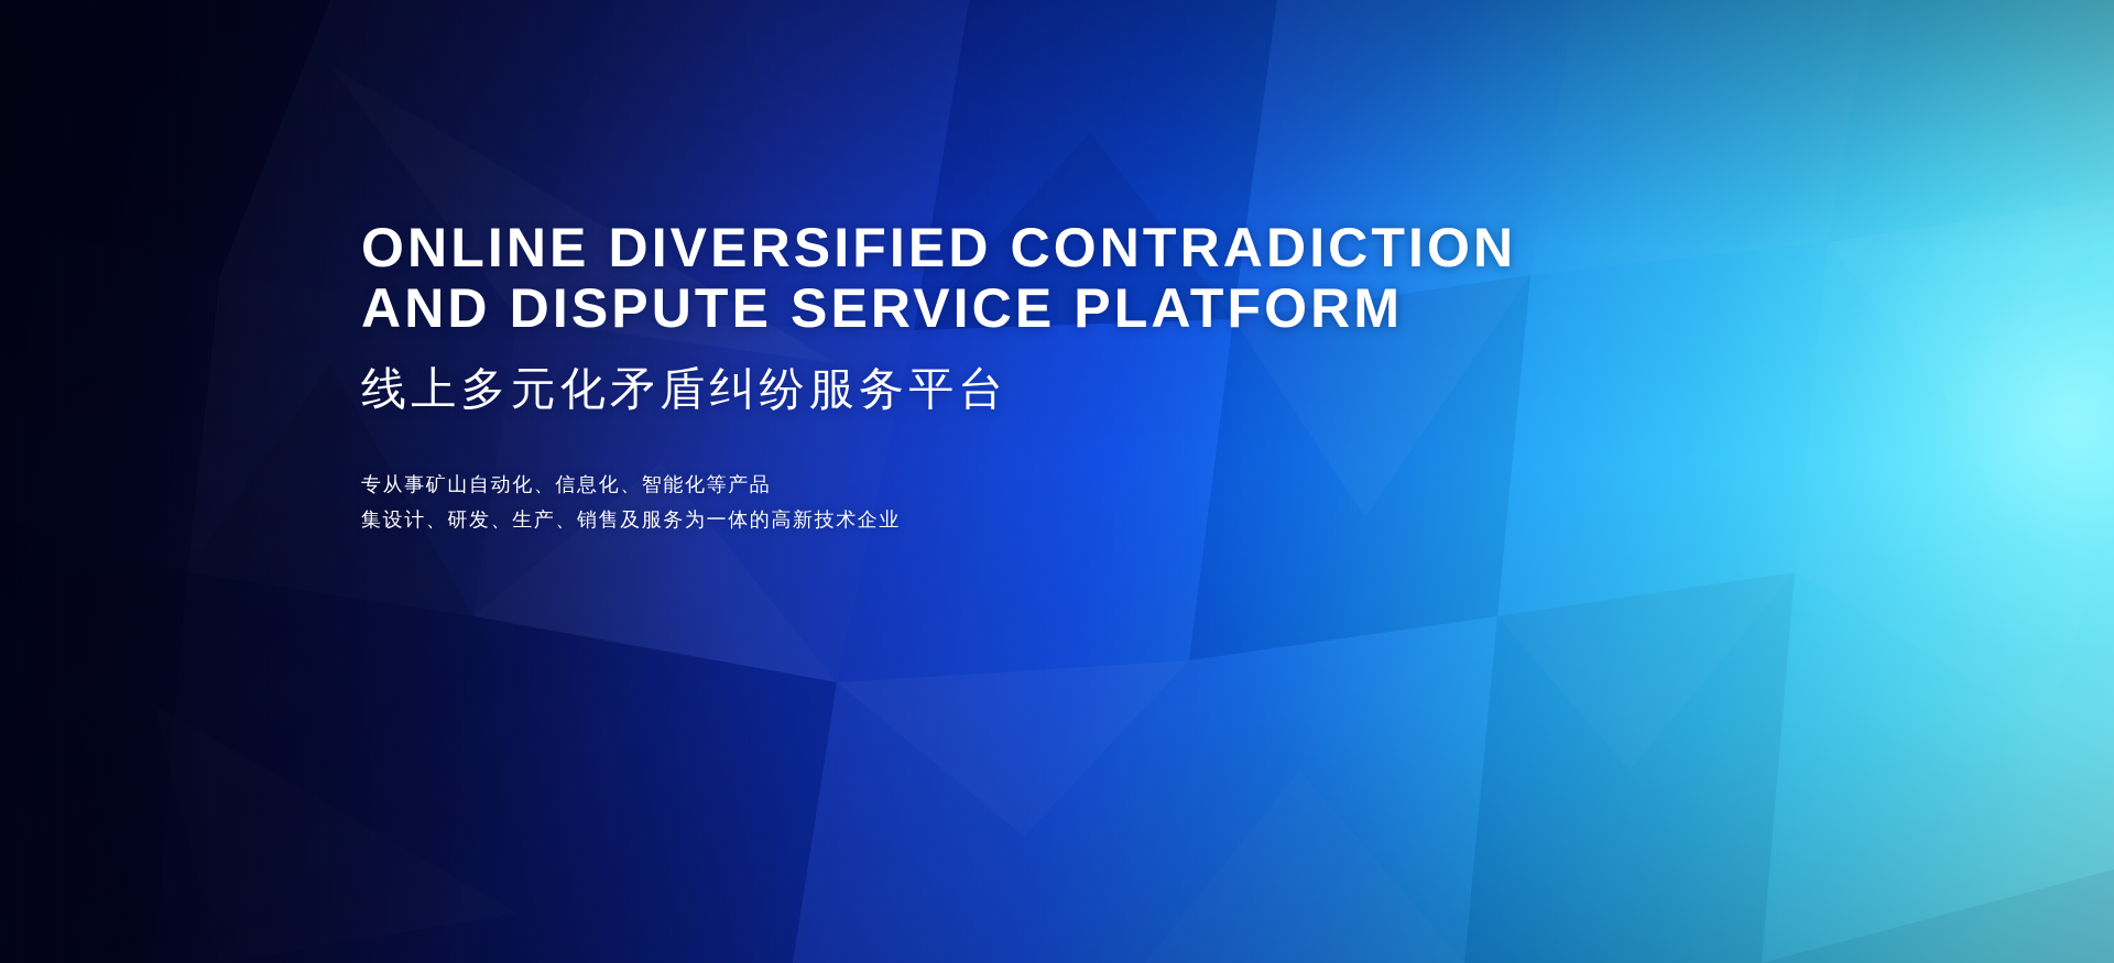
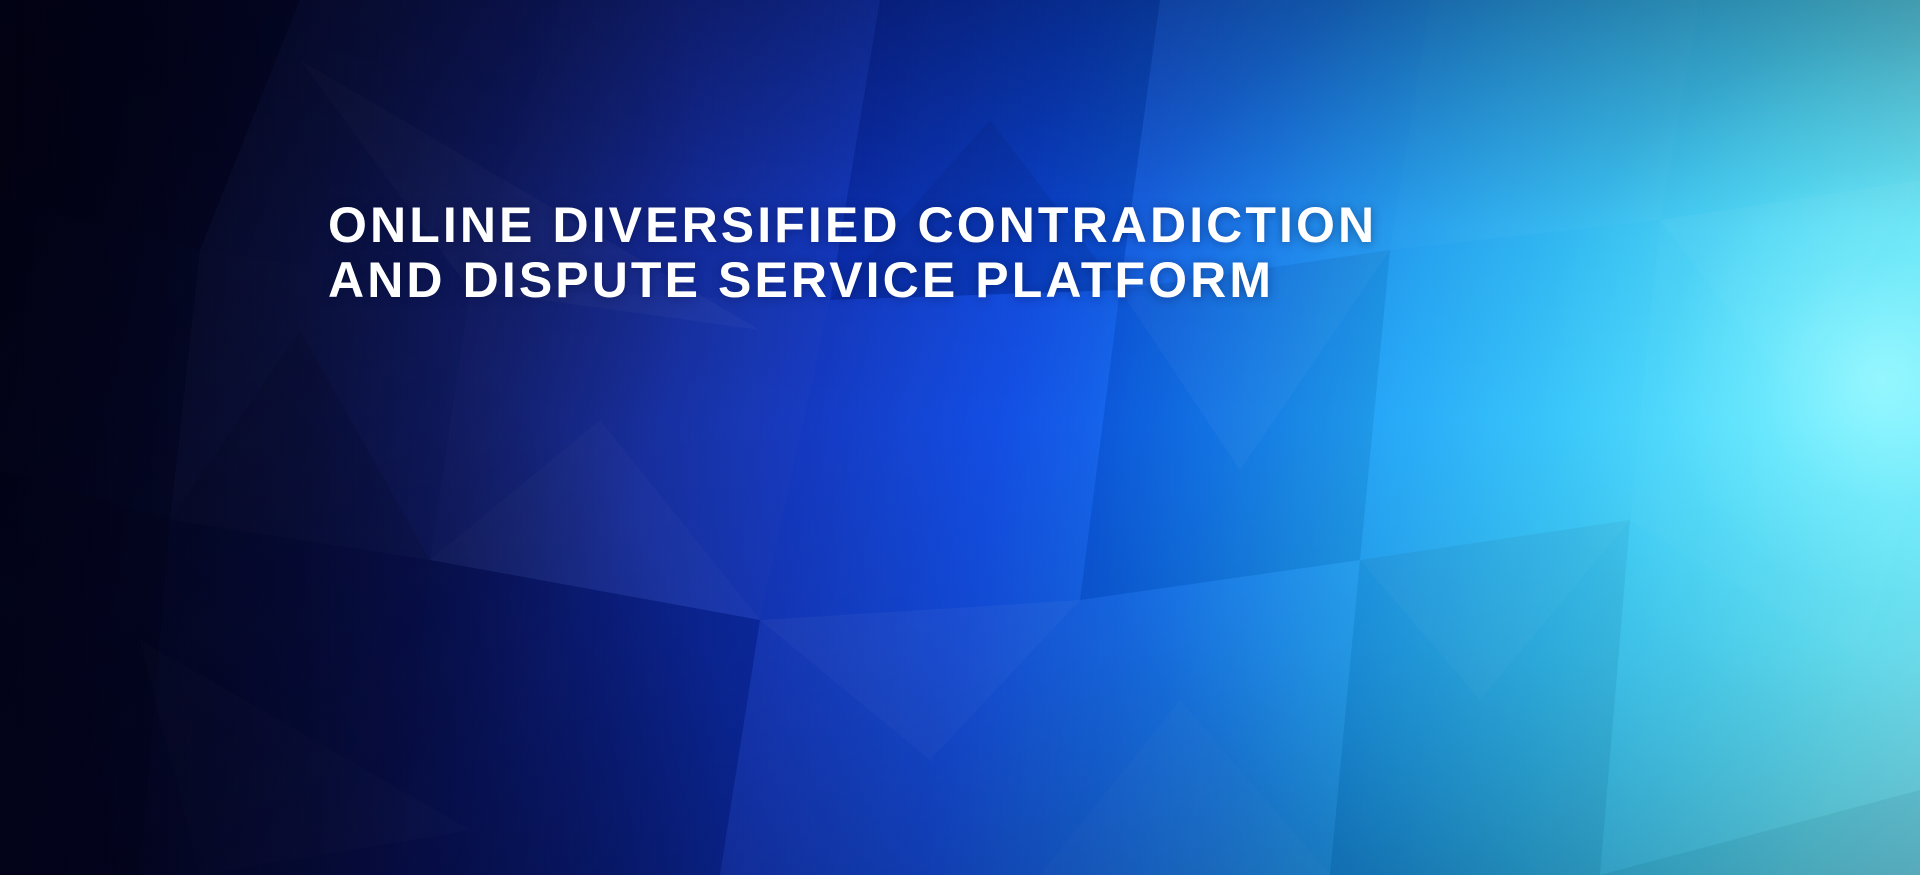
  ONLINE DIVERSIFIED CONTRADICTION
  AND DISPUTE SERVICE PLATFORM
- 线上多元化矛盾纠纷服务平台
- 专从事矿山自动化、信息化、智能化等产品
- 集设计、研发、生产、销售及服务为一体的高新技术企业
